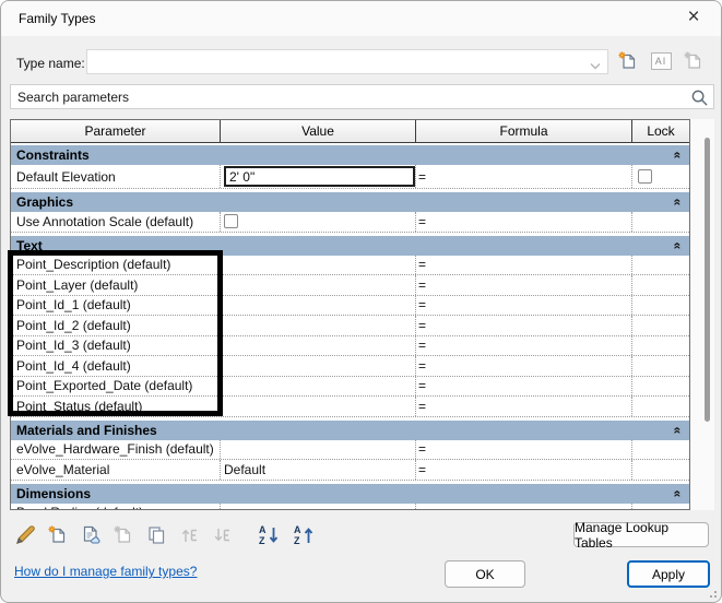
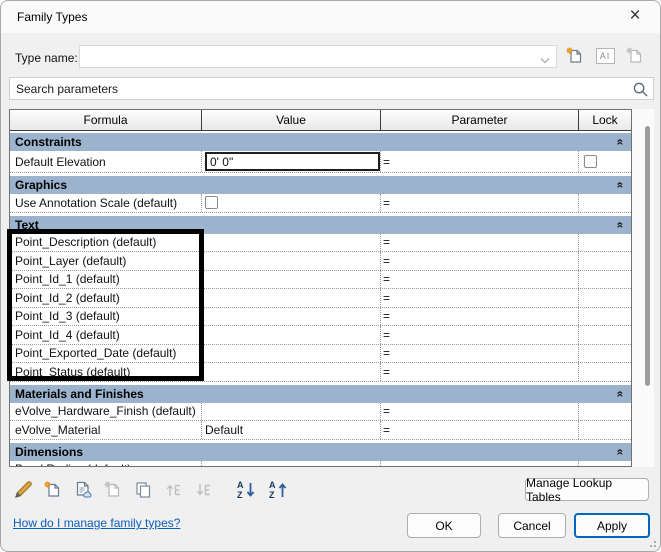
  Family Types
  ×
  Type name:
  AI
  Search parameters
- Parameter
+ Formula
  Value
- Formula
+ Parameter
  Lock
  Constraints
  Default Elevation
- 2' 0"
+ 0' 0"
  =
  Graphics
  Use Annotation Scale (default)
  =
  Text
  Point_Description (default)
  =
  Point_Layer (default)
  =
  Point_Id_1 (default)
  =
  Point_Id_2 (default)
  =
  Point_Id_3 (default)
  =
  Point_Id_4 (default)
  =
  Point_Exported_Date (default)
  =
  Point_Status (default)
  =
  Materials and Finishes
  eVolve_Hardware_Finish (default)
  =
  eVolve_Material
  Default
  =
  Dimensions
  A
  Z
  A
  Z
  Manage Lookup Tables
  How do I manage family types?
  OK
+ Cancel
  Apply
